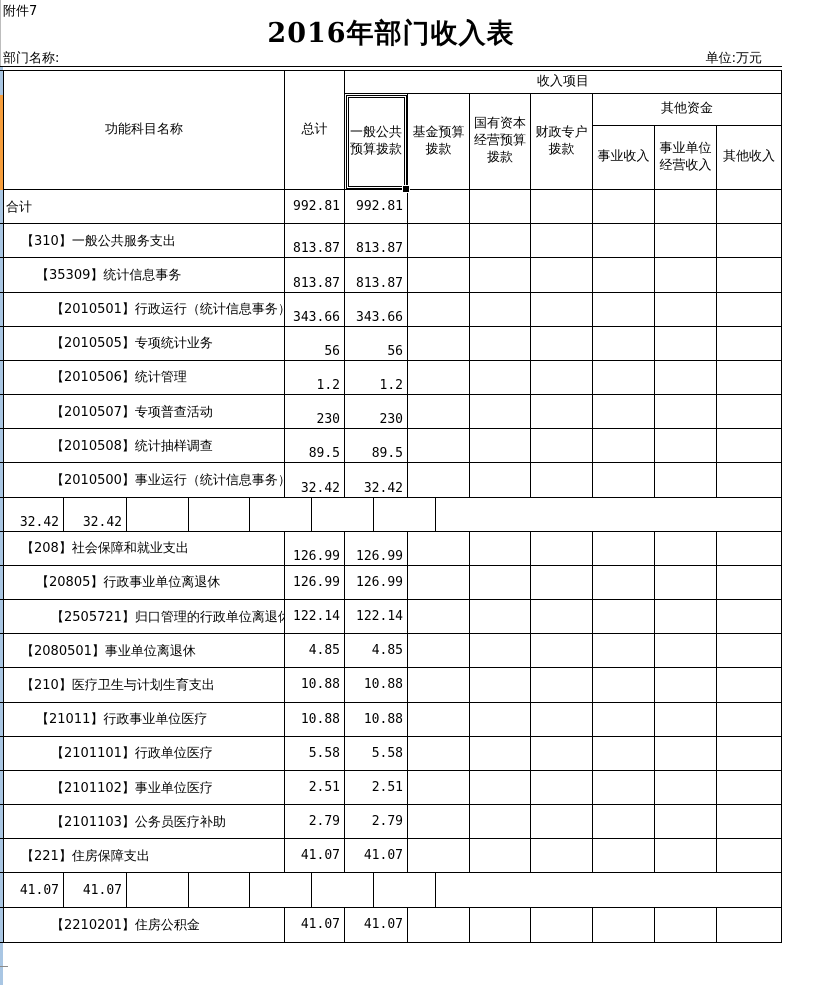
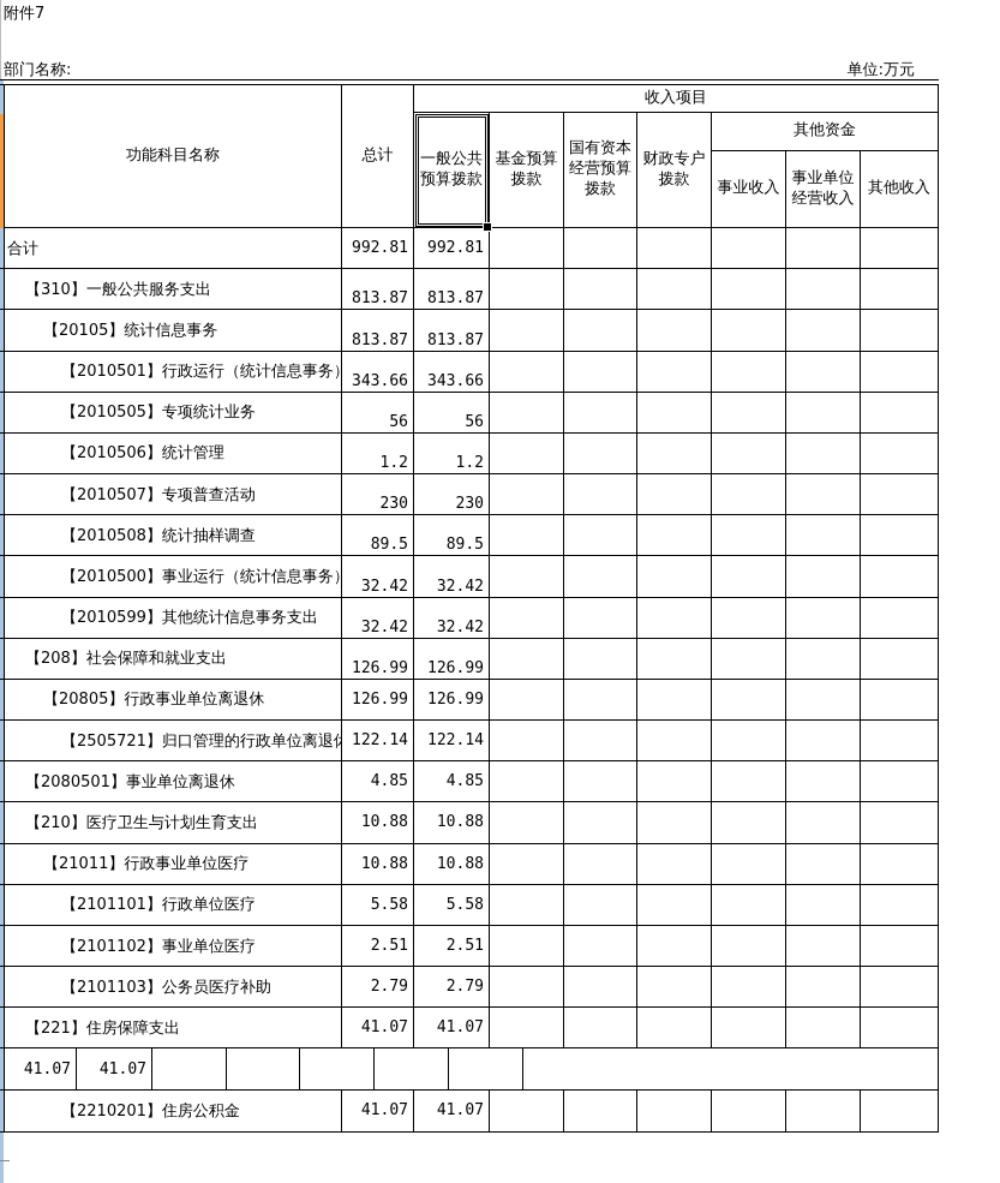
  附件7
- 2016年部门收入表
  部门名称:
  单位:万元
  功能科目名称
  总计
  收入项目
  一般公共预算拨款
  基金预算拨款
  国有资本经营预算拨款
  财政专户拨款
  其他资金
  事业收入
  事业单位经营收入
  其他收入
  合计
  992.81
  992.81
  【310】一般公共服务支出
  813.87
  813.87
- 【35309】统计信息事务
+ 【20105】统计信息事务
  813.87
  813.87
  【2010501】行政运行（统计信息事务）
  343.66
  343.66
  【2010505】专项统计业务
  56
  56
  【2010506】统计管理
  1.2
  1.2
  【2010507】专项普查活动
  230
  230
  【2010508】统计抽样调查
  89.5
  89.5
  【2010500】事业运行（统计信息事务）
  32.42
  32.42
+ 【2010599】其他统计信息事务支出
  32.42
  32.42
  【208】社会保障和就业支出
  126.99
  126.99
  【20805】行政事业单位离退休
  126.99
  126.99
  【2505721】归口管理的行政单位离退休
  122.14
  122.14
  【2080501】事业单位离退休
  4.85
  4.85
  【210】医疗卫生与计划生育支出
  10.88
  10.88
  【21011】行政事业单位医疗
  10.88
  10.88
  【2101101】行政单位医疗
  5.58
  5.58
  【2101102】事业单位医疗
  2.51
  2.51
  【2101103】公务员医疗补助
  2.79
  2.79
  【221】住房保障支出
  41.07
  41.07
  41.07
  41.07
  【2210201】住房公积金
  41.07
  41.07
